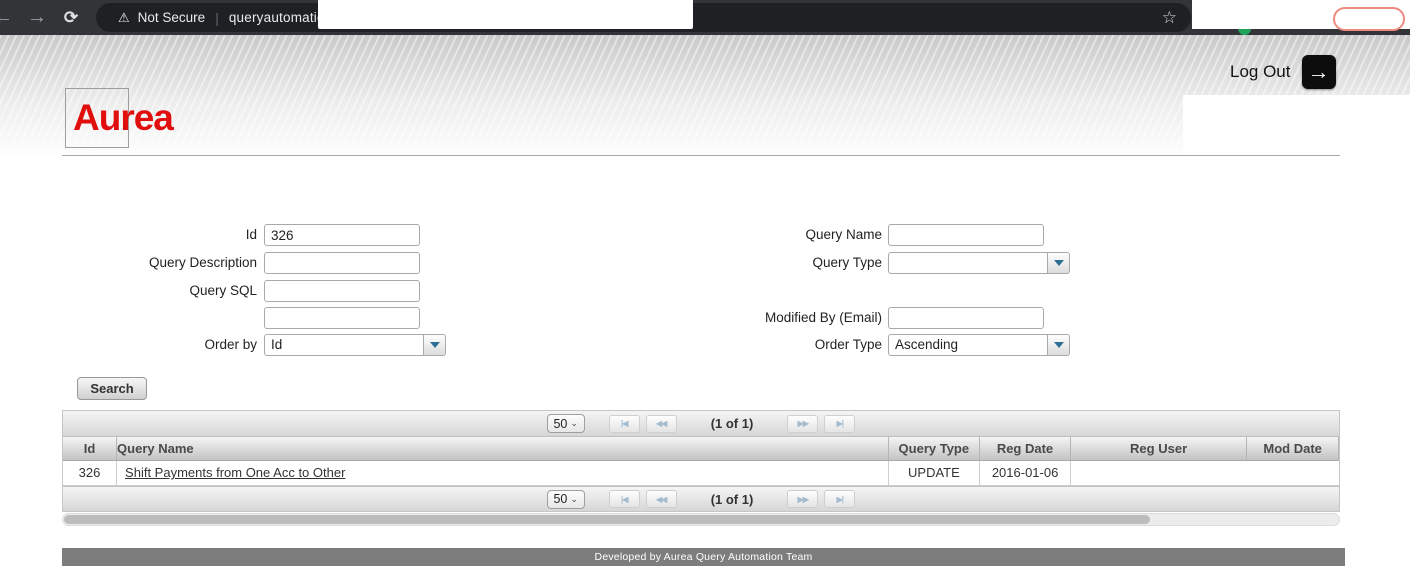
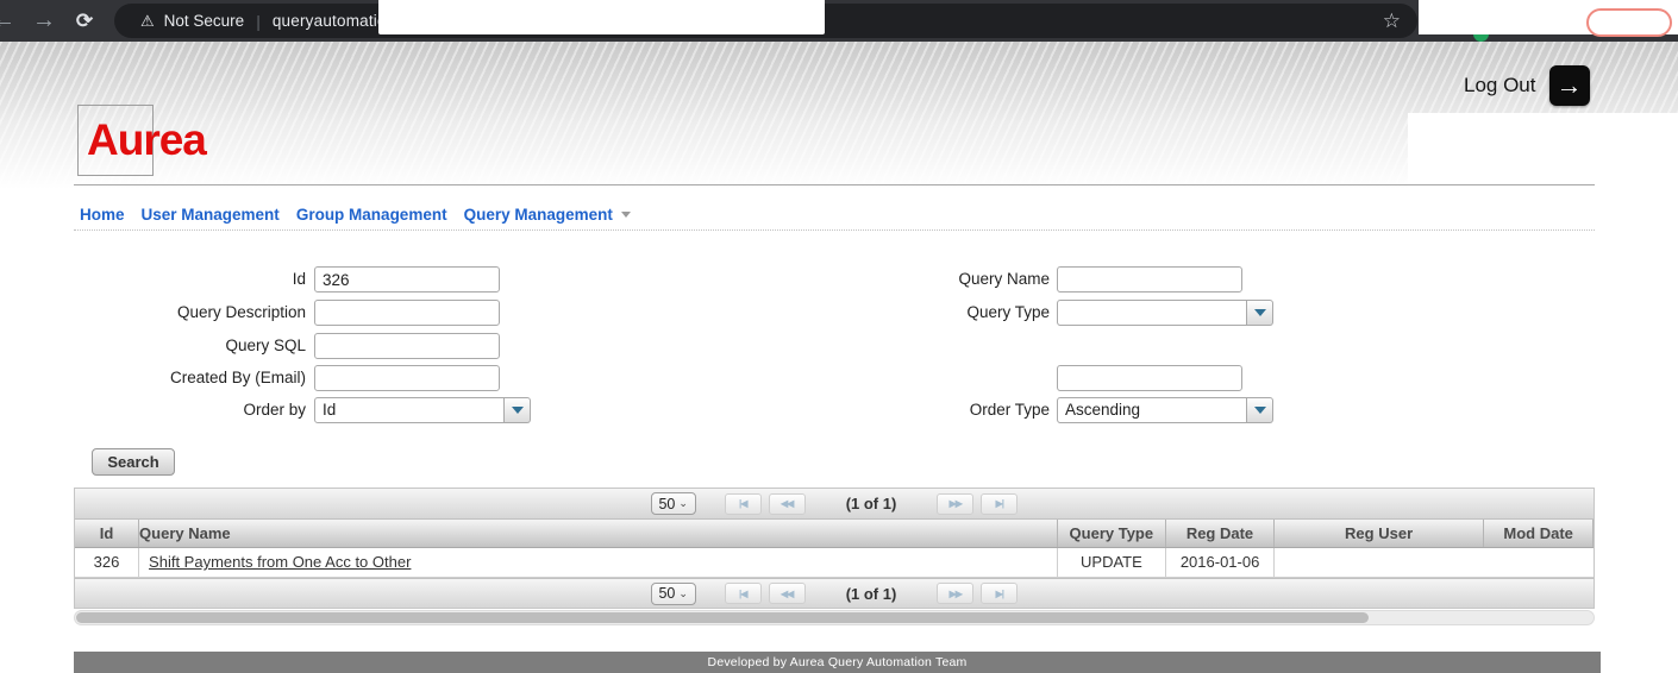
  ←
  →
  ⟳
  ⚠
  Not Secure
  |
  queryautomati
  ☆
  Log Out
  →
  Aurea
+ Home
+ User Management
+ Group Management
+ Query Management
  Id
  326
  Query Description
  Query SQL
+ Created By (Email)
  Order by
  Id
  Query Name
  Query Type
- Modified By (Email)
  Order Type
  Ascending
  Search
  50
  ⌄
  |◀
  ◀◀
  (1 of 1)
  ▶▶
  ▶|
  Id
  Query Name
  Query Type
  Reg Date
  Reg User
  Mod Date
  326
  Shift Payments from One Acc to Other
  UPDATE
  2016-01-06
  50
  ⌄
  |◀
  ◀◀
  (1 of 1)
  ▶▶
  ▶|
  Developed by Aurea Query Automation Team
